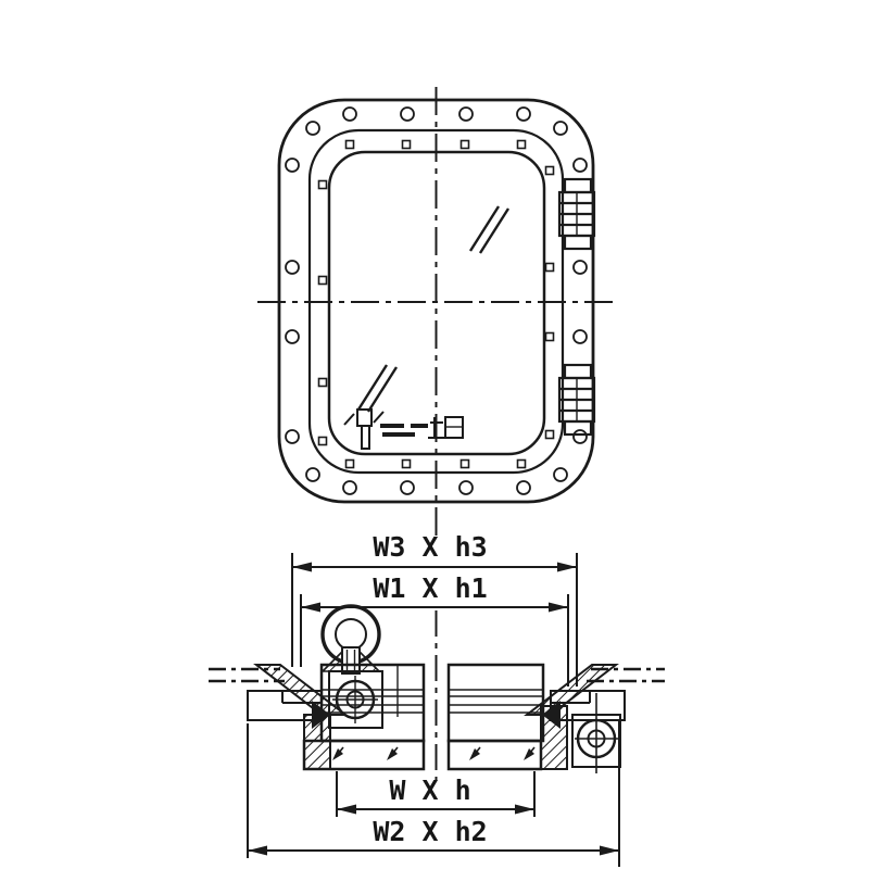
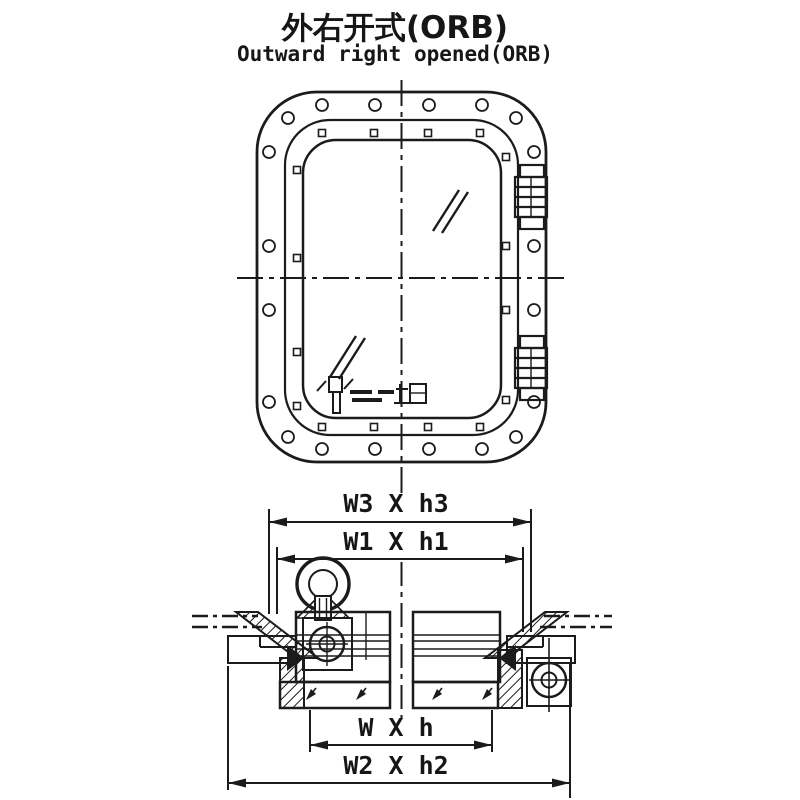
+ 外右开式(ORB)
+ Outward right opened(ORB)
  W3 X h3
  W1 X h1
  W X h
  W2 X h2
